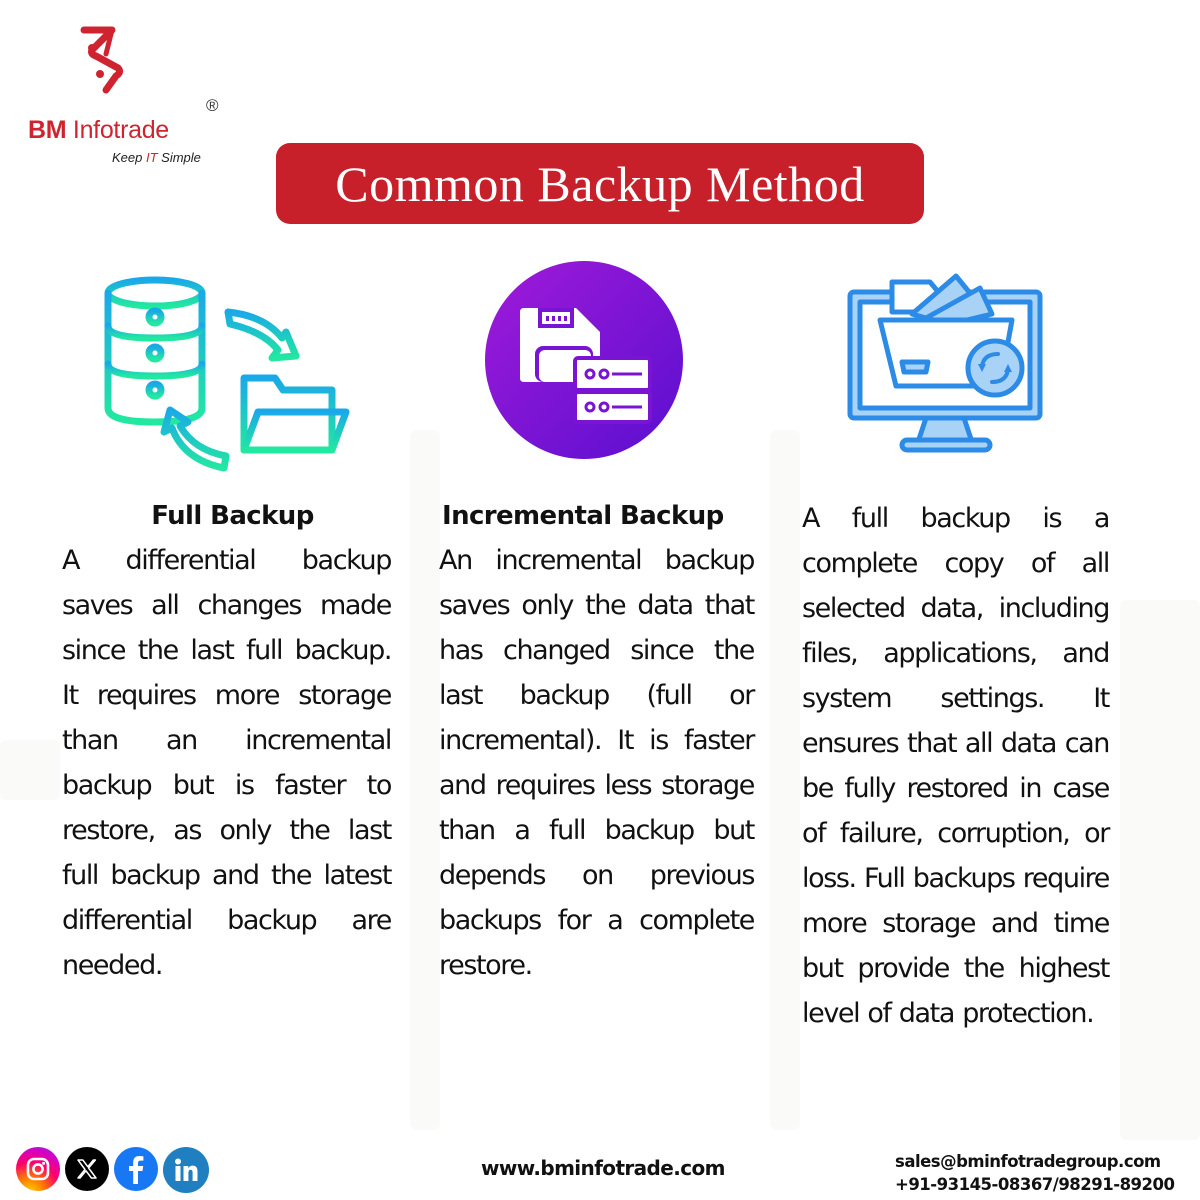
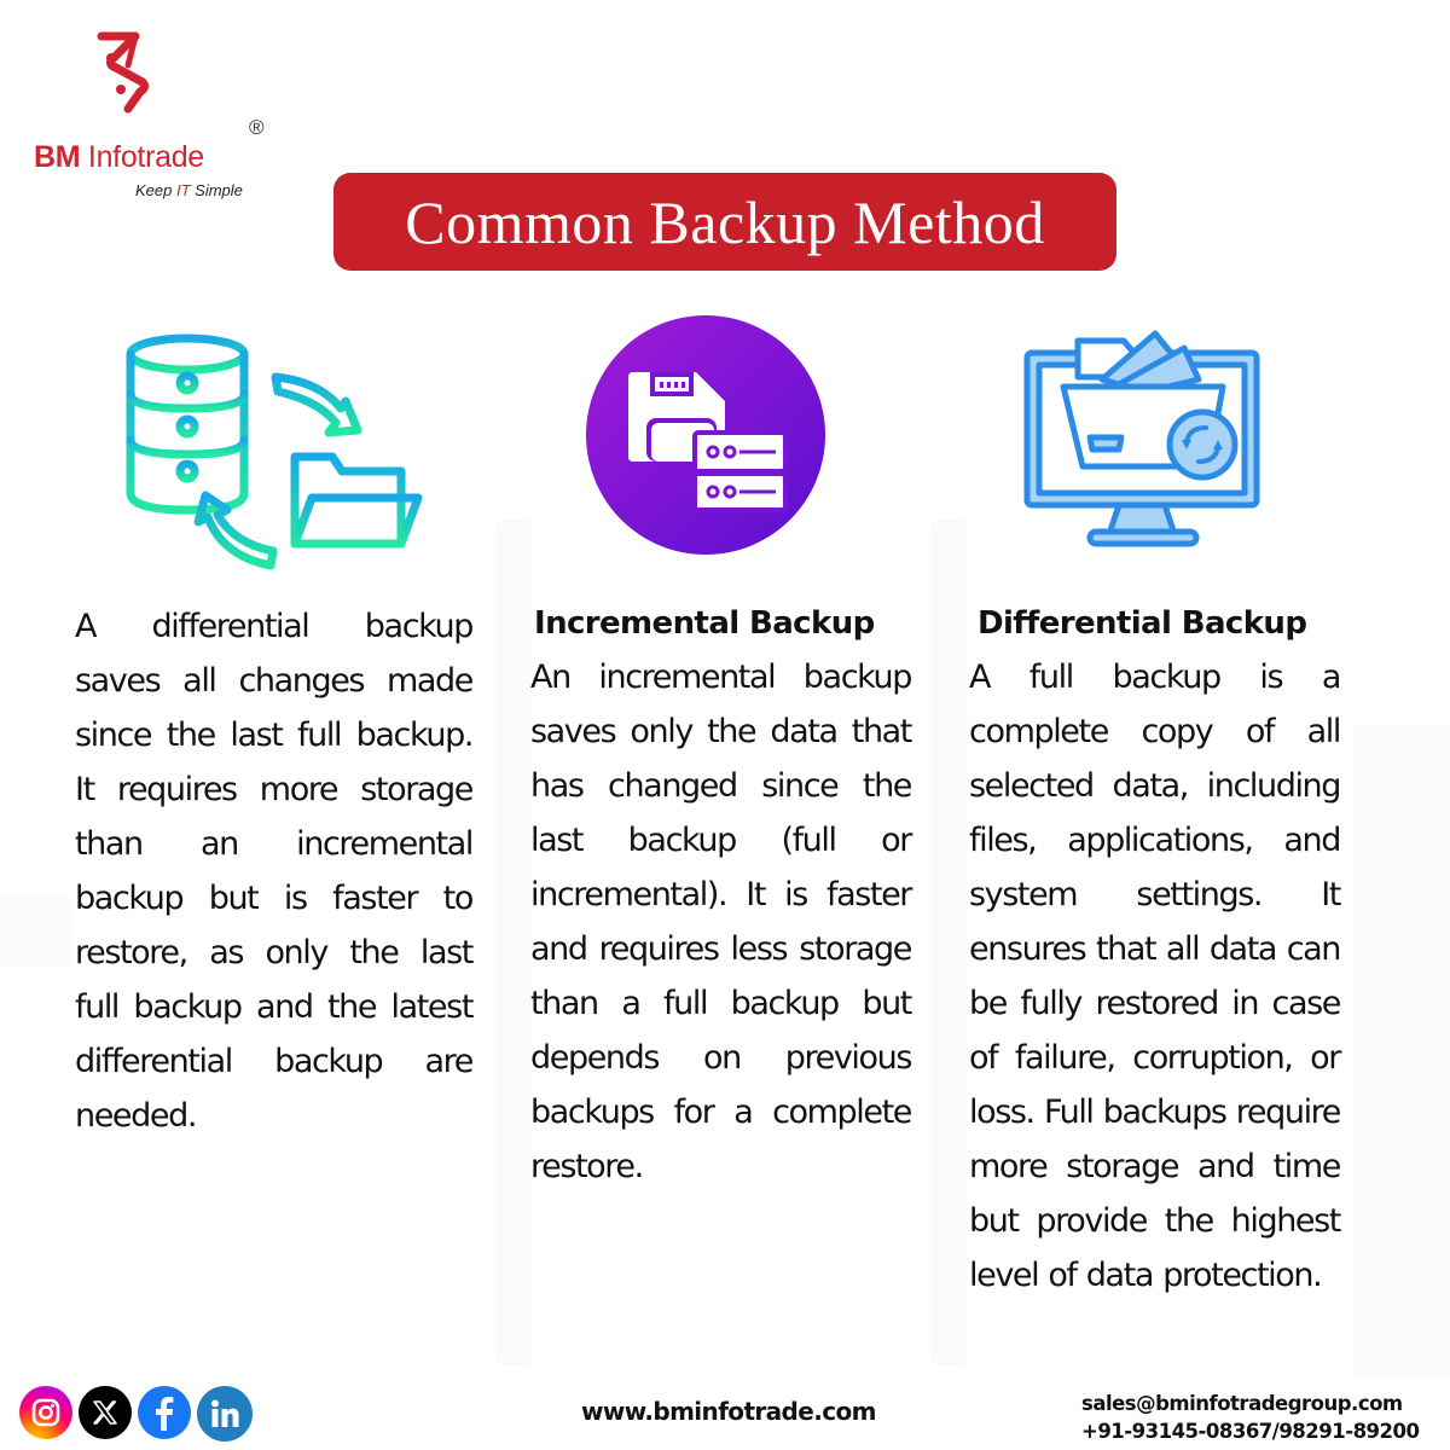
  BM Infotrade
  ®
  Keep IT Simple
  Common Backup Method
- Full Backup
  A differential backup saves all changes made since the last full backup. It requires more storage than an incremental backup but is faster to restore, as only the last full backup and the latest differential backup are needed.
  Incremental Backup
  An incremental backup saves only the data that has changed since the last backup (full or incremental). It is faster and requires less storage than a full backup but depends on previous backups for a complete restore.
+ Differential Backup
  A full backup is a complete copy of all selected data, including files, applications, and system settings. It ensures that all data can be fully restored in case of failure, corruption, or loss. Full backups require more storage and time but provide the highest level of data protection.
  www.bminfotrade.com
  sales@bminfotradegroup.com
  +91-93145-08367/98291-89200
